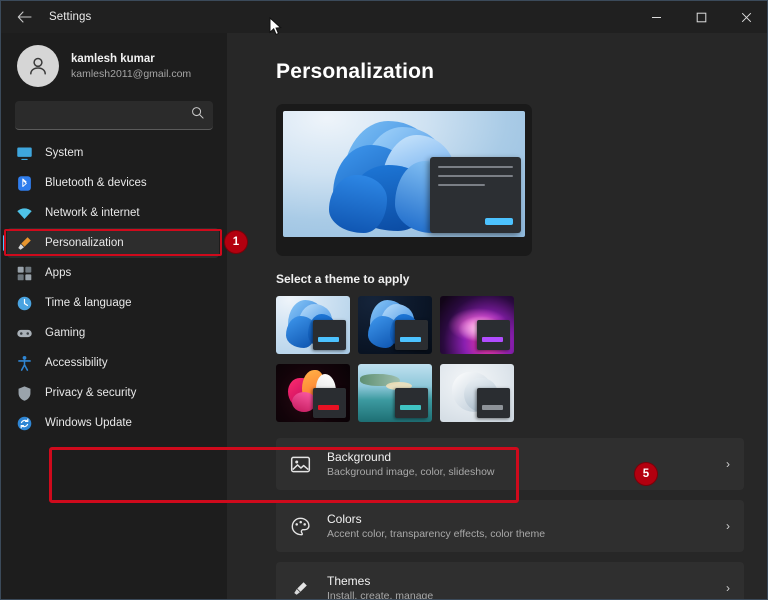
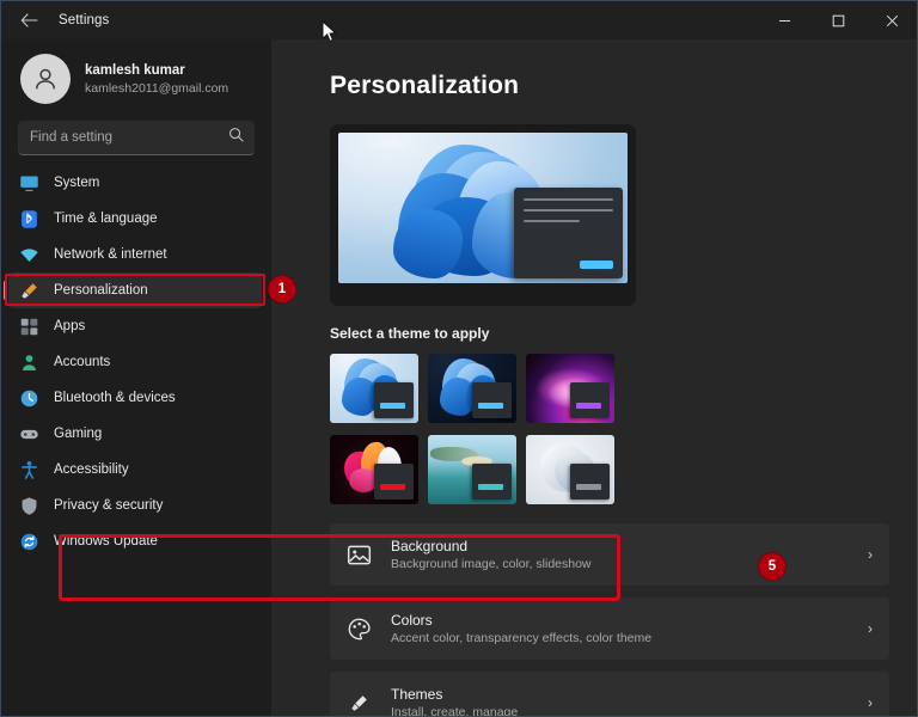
  Settings
  kamlesh kumar
  kamlesh2011@gmail.com
+ Find a setting
  System
- Bluetooth & devices
+ Time & language
  Network & internet
  Personalization
  Apps
+ Accounts
- Time & language
+ Bluetooth & devices
  Gaming
  Accessibility
  Privacy & security
  Windows Update
  Personalization
  Select a theme to apply
  Background
  Background image, color, slideshow
  ›
  Colors
  Accent color, transparency effects, color theme
  ›
  Themes
  Install, create, manage
  ›
  1
  5
